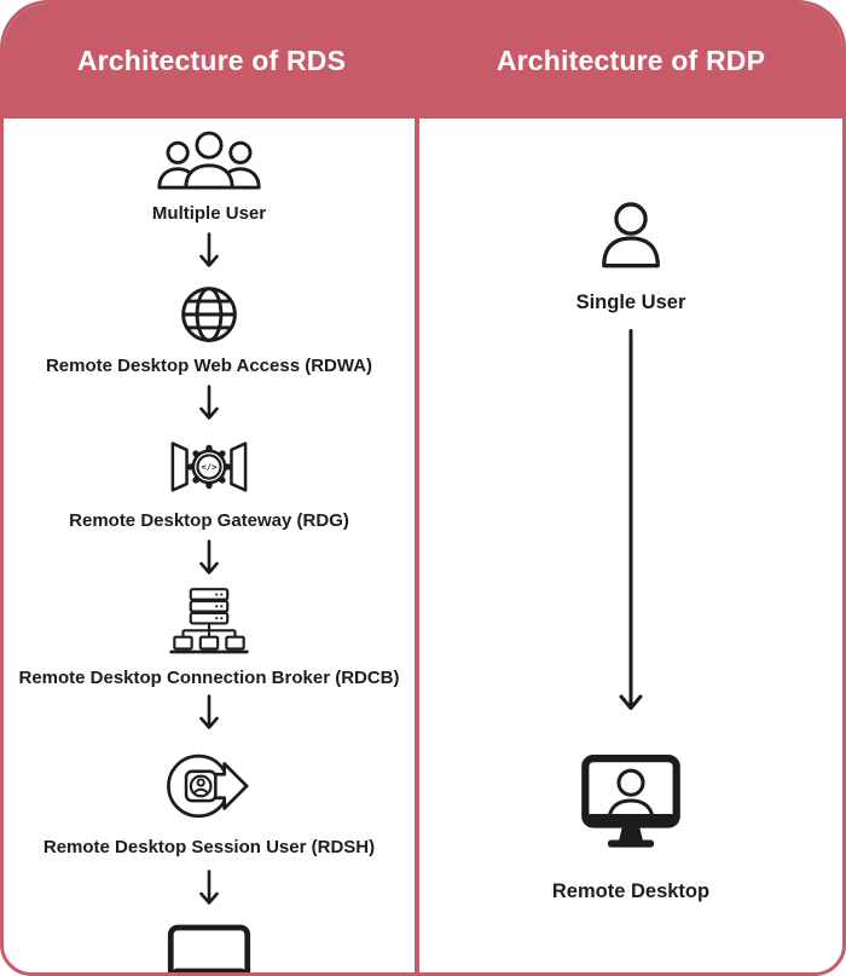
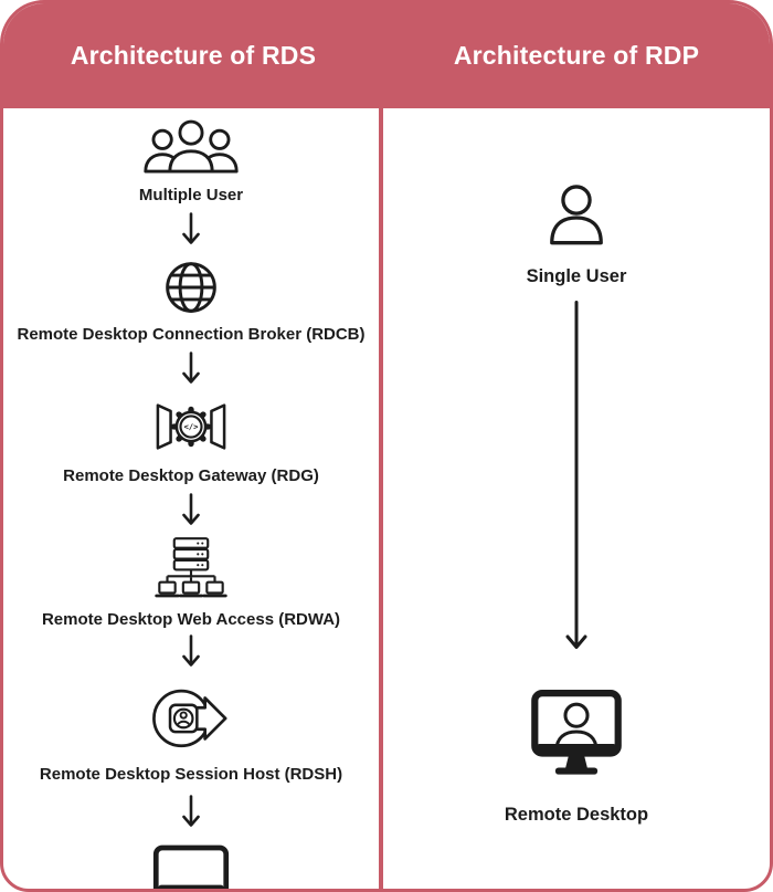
  Architecture of RDS
  Architecture of RDP
  Multiple User
- Remote Desktop Web Access (RDWA)
+ Remote Desktop Connection Broker (RDCB)
  </>
  Remote Desktop Gateway (RDG)
- Remote Desktop Connection Broker (RDCB)
+ Remote Desktop Web Access (RDWA)
- Remote Desktop Session User (RDSH)
+ Remote Desktop Session Host (RDSH)
  Single User
  Remote Desktop
